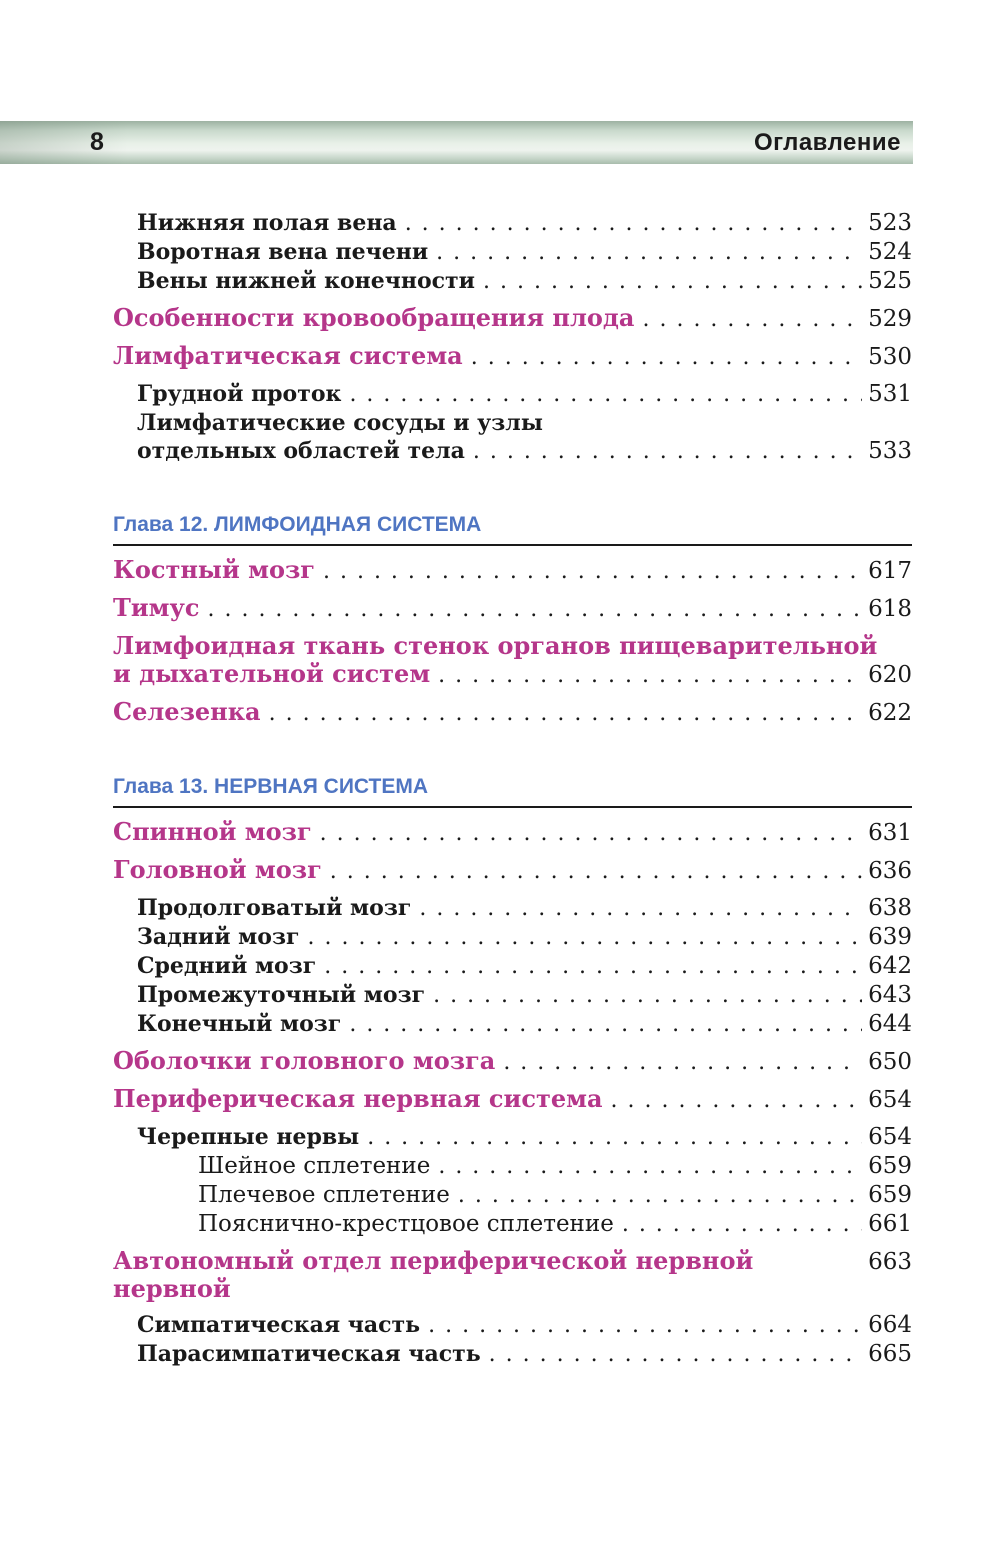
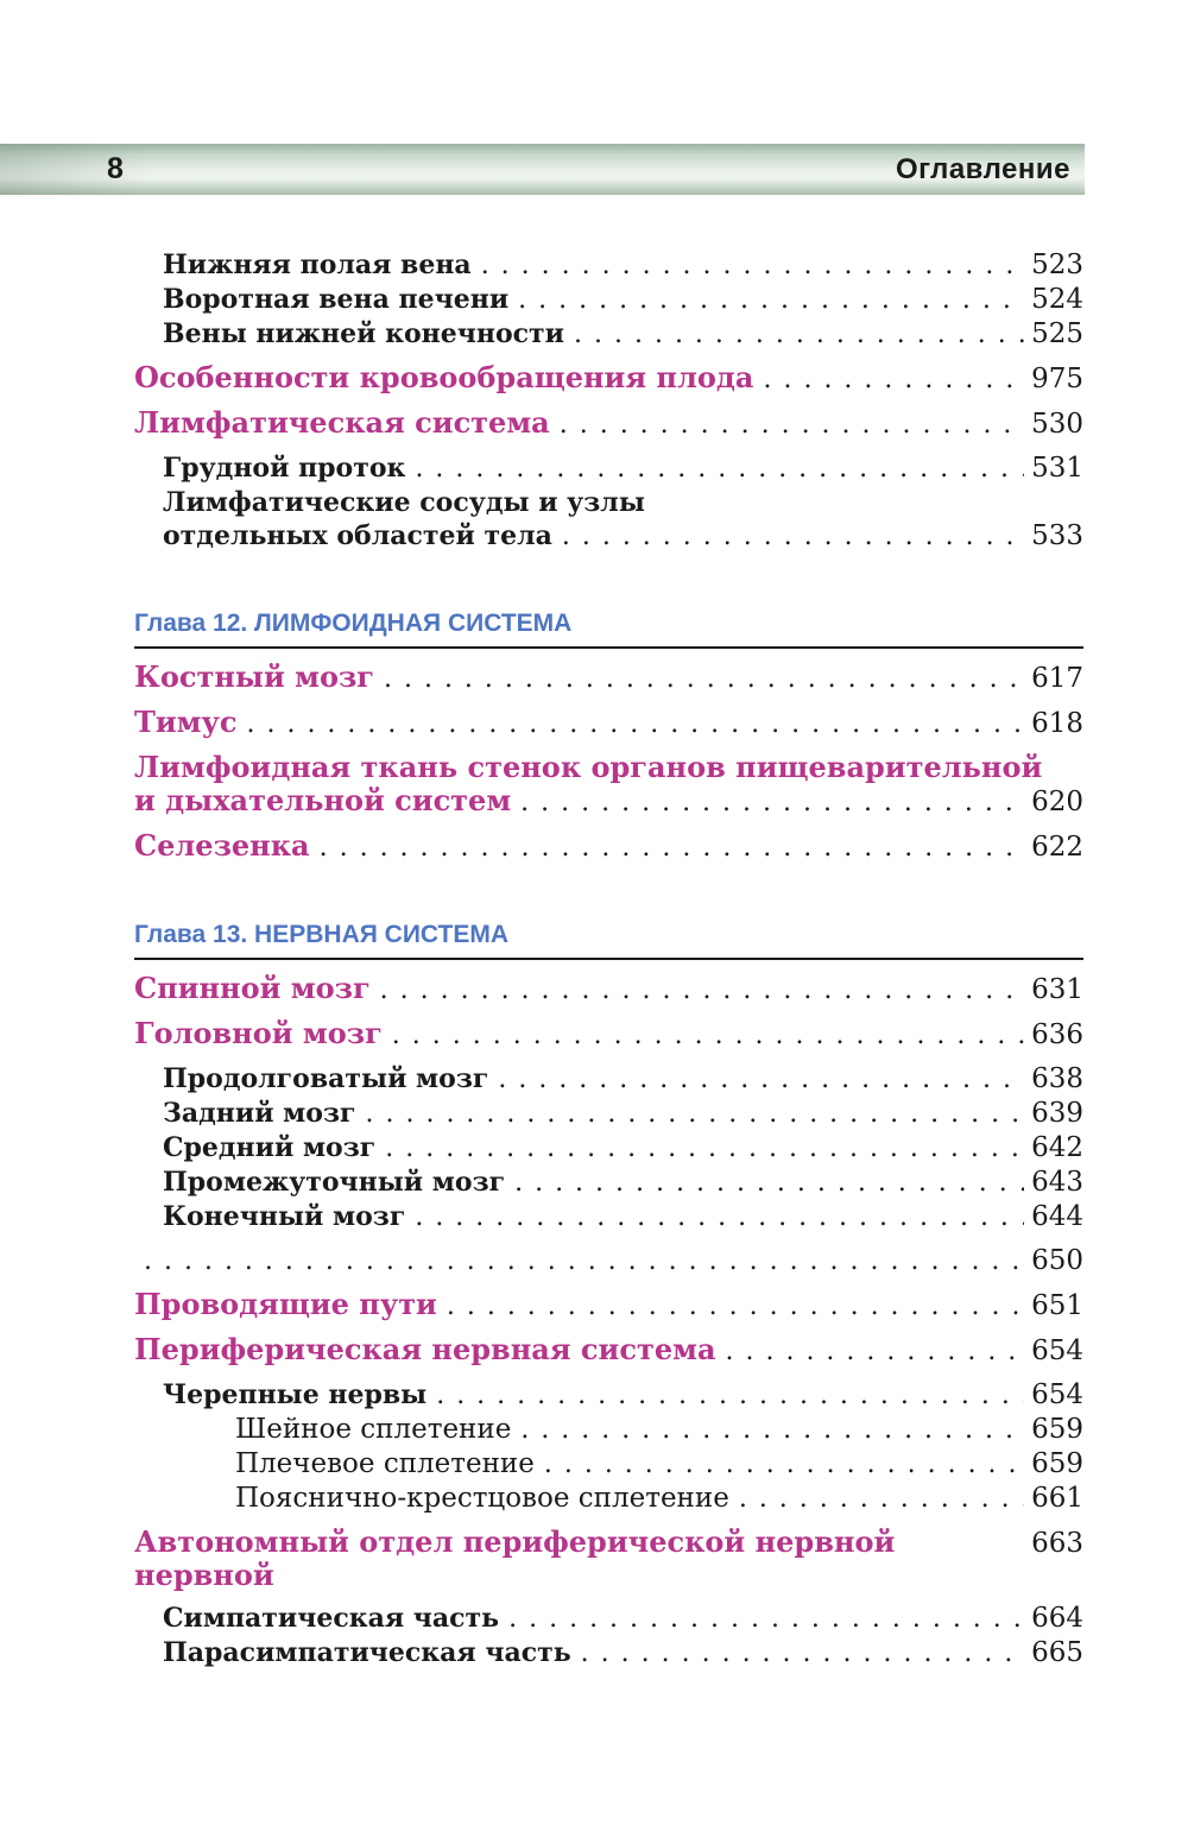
  8
  Оглавление
  Нижняя полая вена
  523
  Воротная вена печени
  524
  Вены нижней конечности
  525
  Особенности кровообращения плода
- 529
+ 975
  Лимфатическая система
  530
  Грудной проток
  531
  Лимфатические сосуды и узлы
  отдельных областей тела
  533
  Глава 12. ЛИМФОИДНАЯ СИСТЕМА
  Костный мозг
  617
  Тимус
  618
  Лимфоидная ткань стенок органов пищеварительной
  и дыхательной систем
  620
  Селезенка
  622
  Глава 13. НЕРВНАЯ СИСТЕМА
  Спинной мозг
  631
  Головной мозг
  636
  Продолговатый мозг
  638
  Задний мозг
  639
  Средний мозг
  642
  Промежуточный мозг
  643
  Конечный мозг
  644
- Оболочки головного мозга
  650
+ Проводящие пути
+ 651
  Периферическая нервная система
  654
  Черепные нервы
  654
  Шейное сплетение
  659
  Плечевое сплетение
  659
  Пояснично-крестцовое сплетение
  661
  Автономный отдел периферической нервной нервной
  663
  Симпатическая часть
  664
  Парасимпатическая часть
  665
